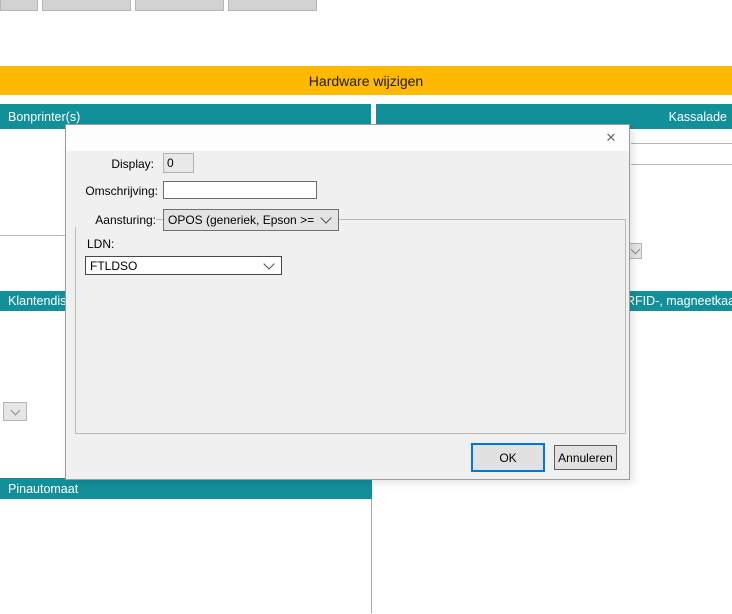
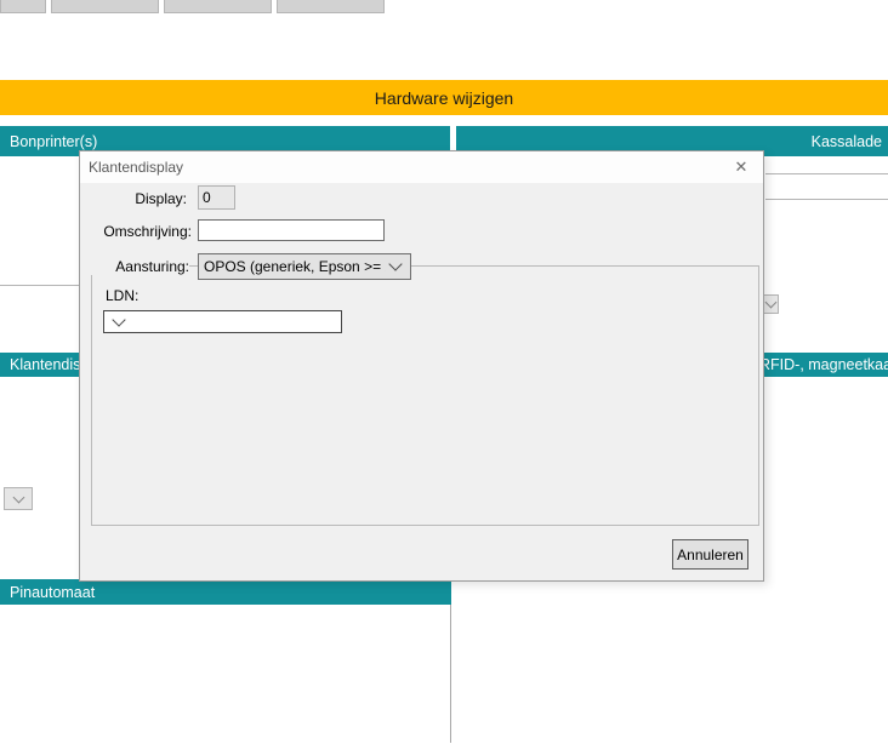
  Hardware wijzigen
  Bonprinter(s)
  Kassalade
  Klantendis
  RFID-, magneetka
  Pinautomaat
+ Klantendisplay
  ✕
  Display:
  0
  Omschrijving:
  Aansturing:
  OPOS (generiek, Epson >=
  LDN:
- FTLDSO
- OK
  Annuleren
